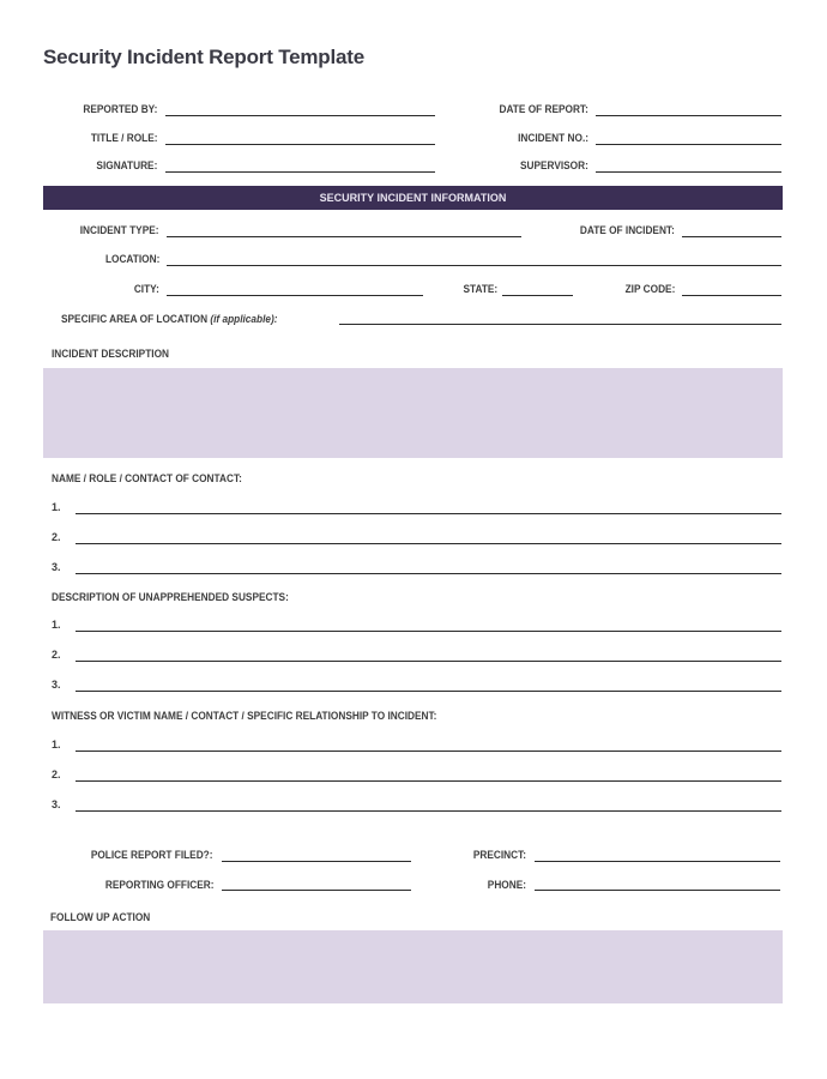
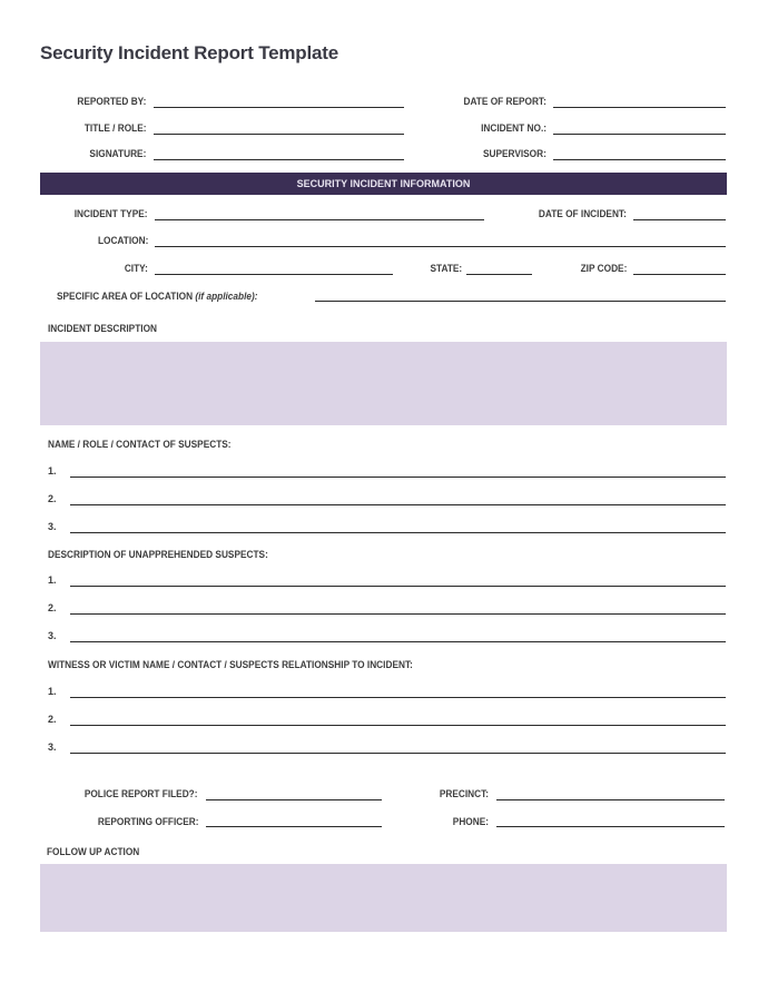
  Security Incident Report Template
  REPORTED BY:
  TITLE / ROLE:
  SIGNATURE:
  DATE OF REPORT:
  INCIDENT NO.:
  SUPERVISOR:
  SECURITY INCIDENT INFORMATION
  INCIDENT TYPE:
  DATE OF INCIDENT:
  LOCATION:
  CITY:
  STATE:
  ZIP CODE:
  SPECIFIC AREA OF LOCATION (if applicable):
  INCIDENT DESCRIPTION
- NAME / ROLE / CONTACT OF CONTACT:
+ NAME / ROLE / CONTACT OF SUSPECTS:
  1.
  2.
  3.
  DESCRIPTION OF UNAPPREHENDED SUSPECTS:
  1.
  2.
  3.
- WITNESS OR VICTIM NAME / CONTACT / SPECIFIC RELATIONSHIP TO INCIDENT:
+ WITNESS OR VICTIM NAME / CONTACT / SUSPECTS RELATIONSHIP TO INCIDENT:
  1.
  2.
  3.
  POLICE REPORT FILED?:
  REPORTING OFFICER:
  PRECINCT:
  PHONE:
  FOLLOW UP ACTION
